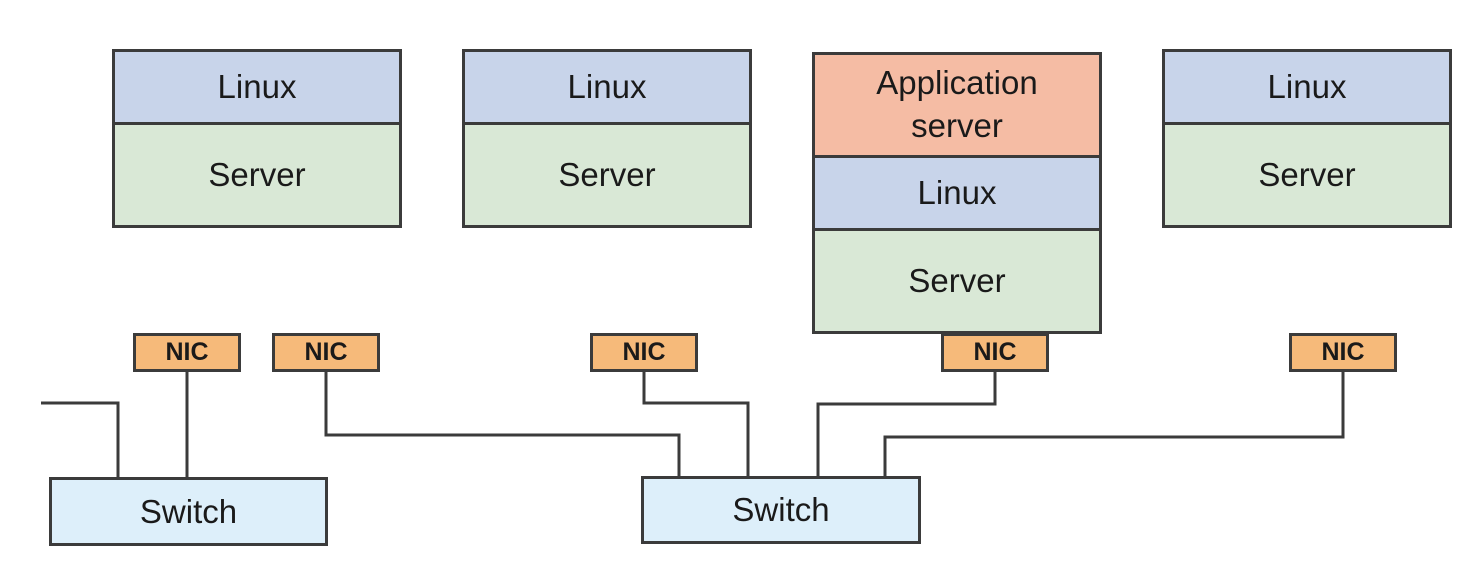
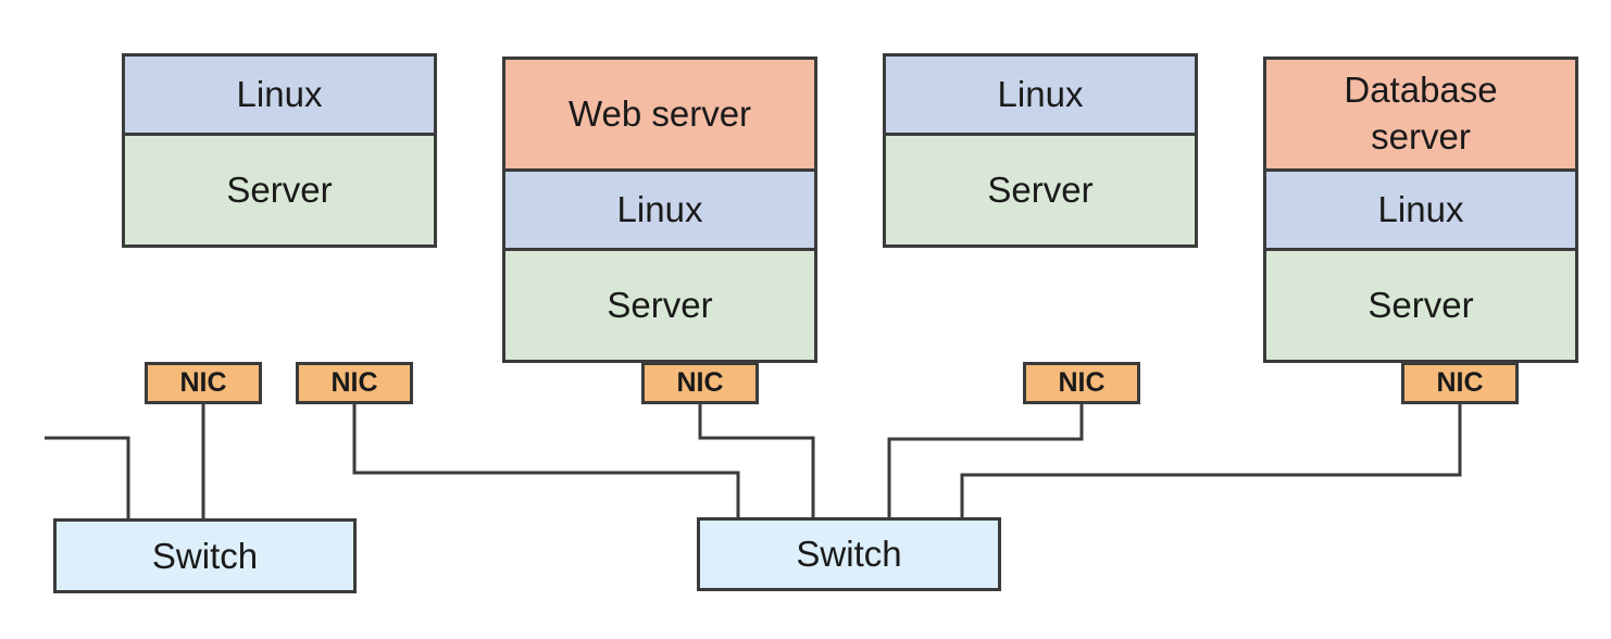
  Linux
  Server
+ Web server
  Linux
  Server
- Application server
  Linux
  Server
+ Database server
  Linux
  Server
  NIC
  NIC
  NIC
  NIC
  NIC
  Switch
  Switch
